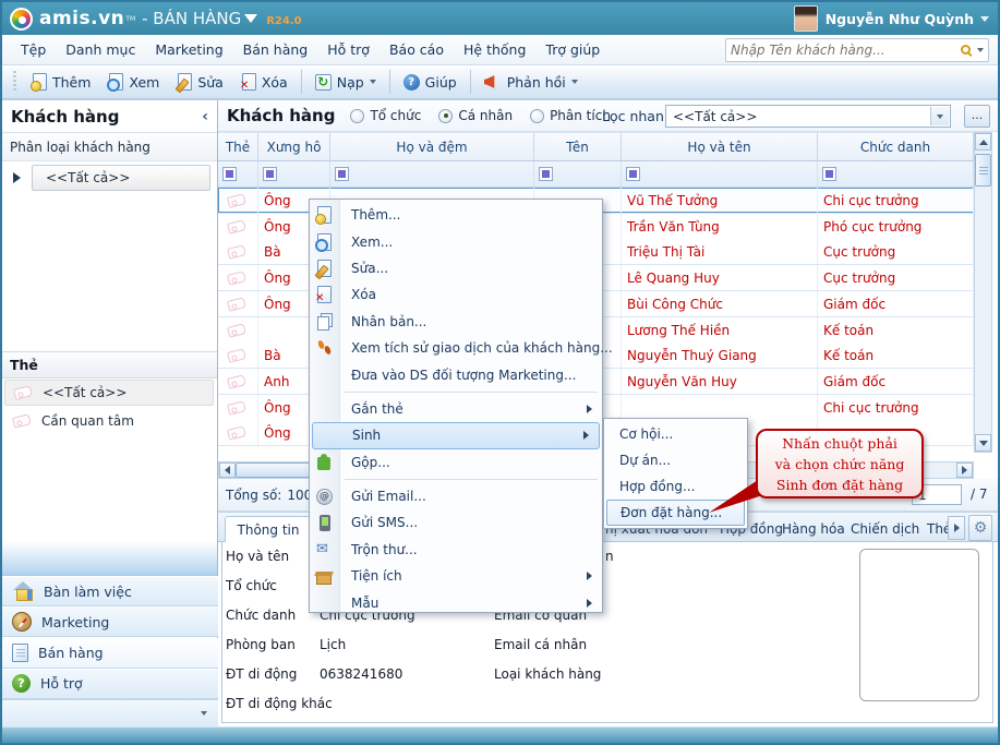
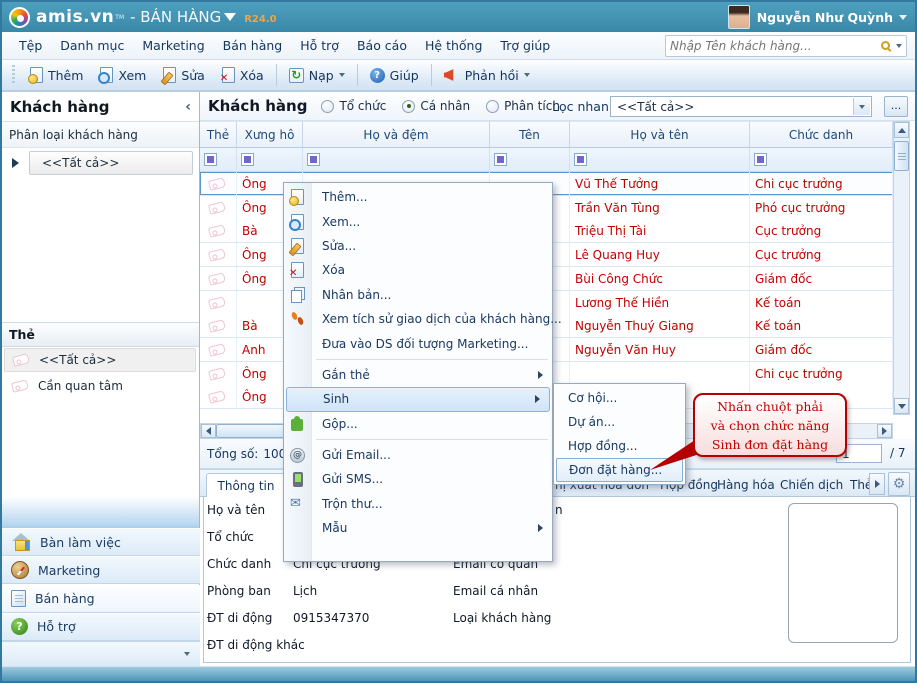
  amis.vn
  - BÁN HÀNG
  R24.0
  Nguyễn Như Quỳnh
  Tệp
  Danh mục
  Marketing
  Bán hàng
  Hỗ trợ
  Báo cáo
  Hệ thống
  Trợ giúp
  Nhập Tên khách hàng...
  Thêm
  Xem
  Sửa
  Xóa
  ↻
  Nạp
  ?
  Giúp
  Phản hồi
  Khách hàng
  ‹
  Phân loại khách hàng
  <<Tất cả>>
  Thẻ
  <<Tất cả>>
  Cần quan tâm
  Bàn làm việc
  Marketing
  Bán hàng
  ?
  Hỗ trợ
  Khách hàng
  Tổ chức
  Cá nhân
  Phân tích
  Lọc nhan
  <<Tất cả>>
  ...
  Thẻ
  Xưng hô
  Họ và đệm
  Tên
  Họ và tên
  Chức danh
  Ông
  Vũ Thế Tưởng
  Chi cục trưởng
  Ông
  Trần Văn Tùng
  Phó cục trưởng
  Bà
  Triệu Thị Tài
  Cục trưởng
  Ông
  Lê Quang Huy
  Cục trưởng
  Ông
  Bùi Công Chức
  Giám đốc
  Lương Thế Hiền
  Kế toán
  Bà
  Nguyễn Thuý Giang
  Kế toán
  Anh
  Nguyễn Văn Huy
  Giám đốc
  Ông
  Chi cục trưởng
  Ông
  Tổng số:
  1
  / 7
  Thông tin
  hị xuất hóa đơn
  Hợp đồng
  Hàng hóa
  Chiến dịch
  ⚙
  Họ và tên
  Tổ chức
  Chức danh
  Chi cục trưởng
  Phòng ban
  Lịch
  ĐT di động
- 0638241680
+ 0915347370
  ĐT di động khác
  n
  Email cơ quan
  Email cá nhân
  Loại khách hàng
  Thêm...
  Xem...
  Sửa...
  Xóa
  Nhân bản...
  Xem tích sử giao dịch của khách hàng...
  Đưa vào DS đối tượng Marketing...
  Gắn thẻ
  Sinh
  Gộp...
  @
  Gửi Email...
  Gửi SMS...
  ✉
  Trộn thư...
- Tiện ích
  Mẫu
  Cơ hội...
  Dự án...
  Hợp đồng...
  Đơn đặt hàng...
  Nhấn chuột phải
  và chọn chức năng
  Sinh đơn đặt hàng
